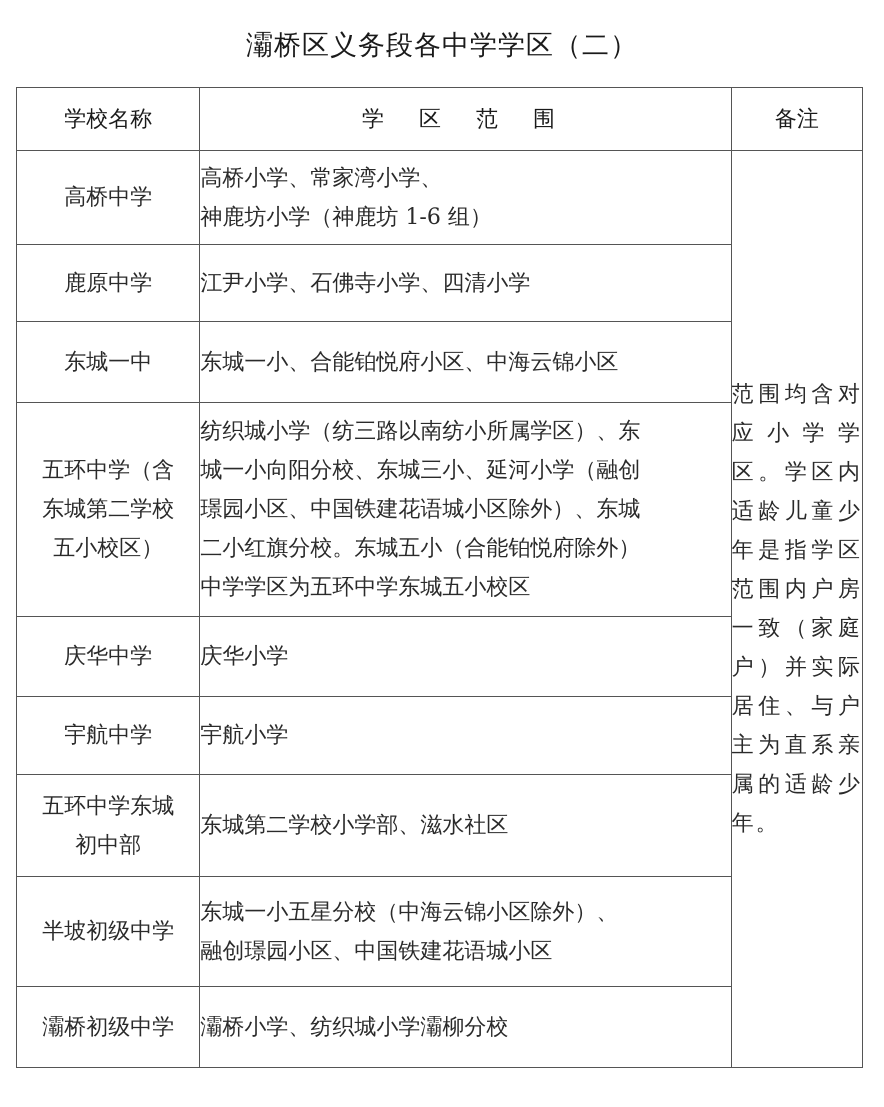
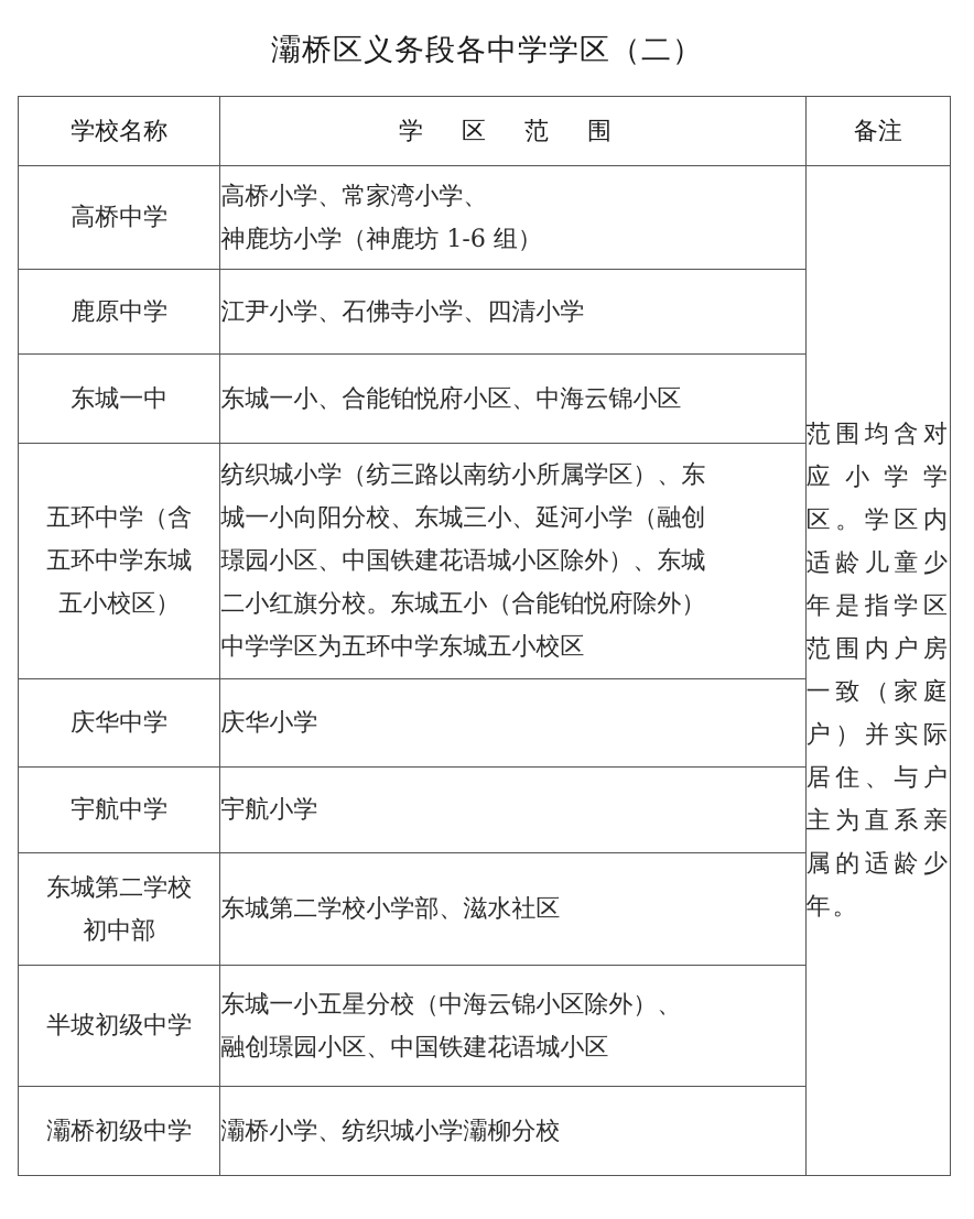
  灞桥区义务段各中学学区（二）
  学校名称	学 区 范 围	备注
  高桥中学	高桥小学、常家湾小学、 神鹿坊小学（神鹿坊 1-6 组）	范围均含对应小学学区。学区内适龄儿童少年是指学区范围内户房一致（家庭户）并实际居住、与户主为直系亲属的适龄少年。
  鹿原中学	江尹小学、石佛寺小学、四清小学
  东城一中	东城一小、合能铂悦府小区、中海云锦小区
- 五环中学（含 东城第二学校 五小校区）	纺织城小学（纺三路以南纺小所属学区）、东 城一小向阳分校、东城三小、延河小学（融创 璟园小区、中国铁建花语城小区除外）、东城 二小红旗分校。东城五小（合能铂悦府除外） 中学学区为五环中学东城五小校区
+ 五环中学（含 五环中学东城 五小校区）	纺织城小学（纺三路以南纺小所属学区）、东 城一小向阳分校、东城三小、延河小学（融创 璟园小区、中国铁建花语城小区除外）、东城 二小红旗分校。东城五小（合能铂悦府除外） 中学学区为五环中学东城五小校区
  庆华中学	庆华小学
  宇航中学	宇航小学
- 五环中学东城 初中部	东城第二学校小学部、滋水社区
+ 东城第二学校 初中部	东城第二学校小学部、滋水社区
  半坡初级中学	东城一小五星分校（中海云锦小区除外）、 融创璟园小区、中国铁建花语城小区
  灞桥初级中学	灞桥小学、纺织城小学灞柳分校
